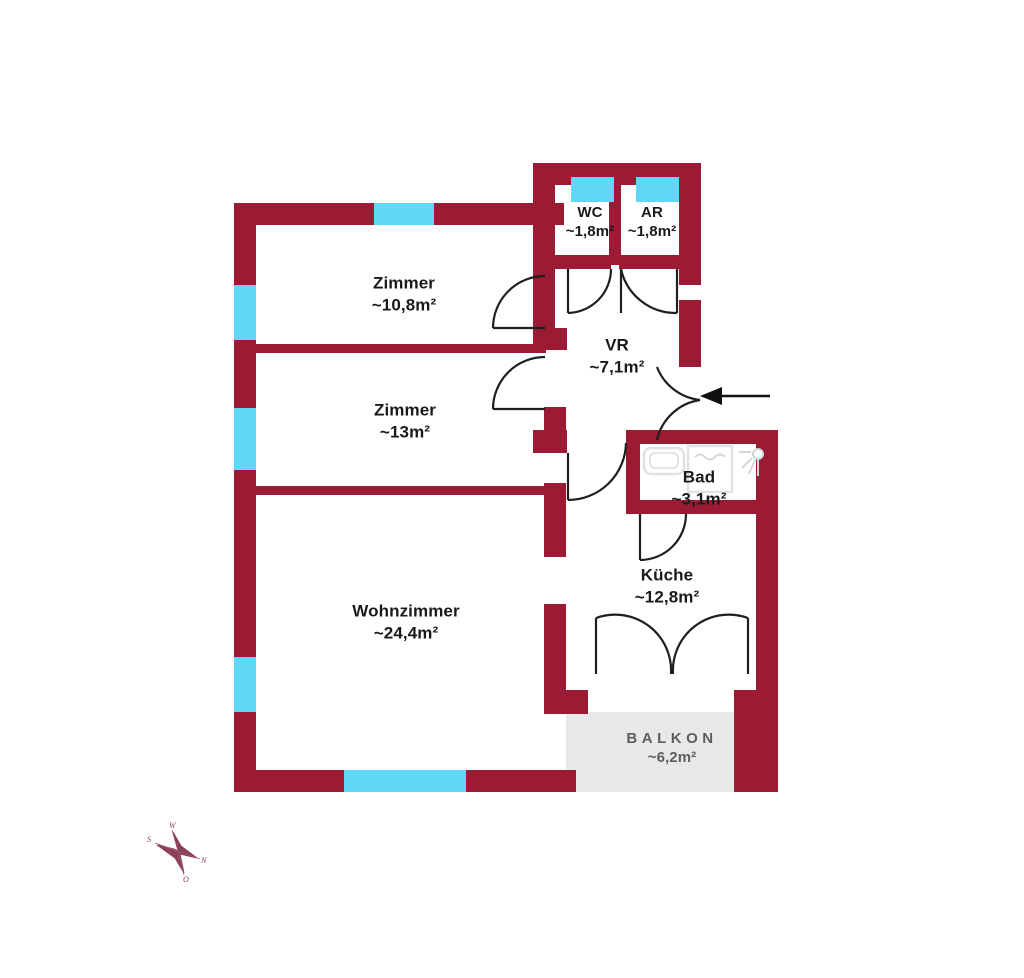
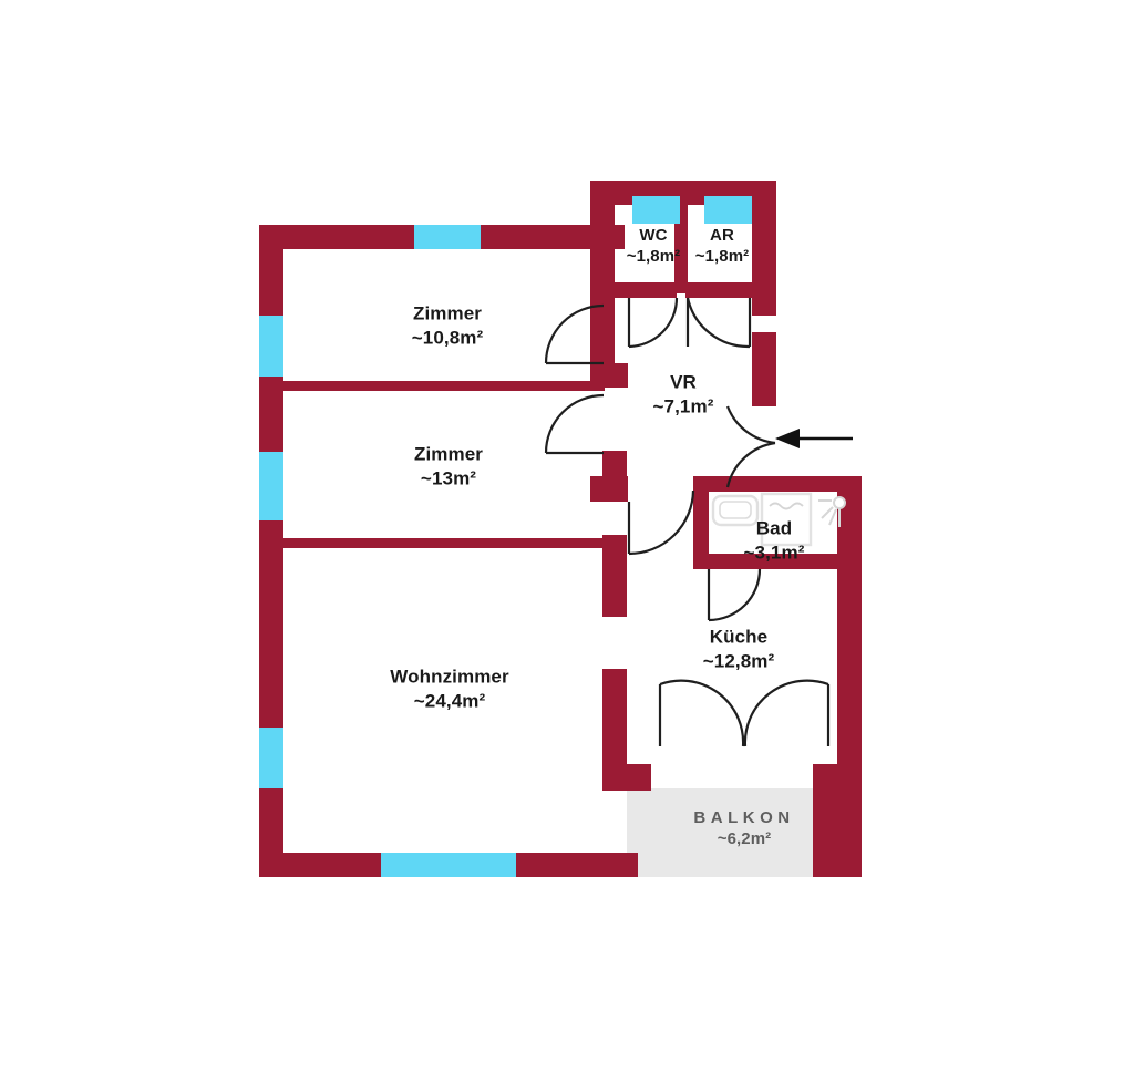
  WC
  ~1,8m²
  AR
  ~1,8m²
  Zimmer
  ~10,8m²
  VR
  ~7,1m²
  Zimmer
  ~13m²
  Bad
  ~3,1m²
  Küche
  ~12,8m²
  Wohnzimmer
  ~24,4m²
  BALKON
  ~6,2m²
- W
- N
- O
- S
